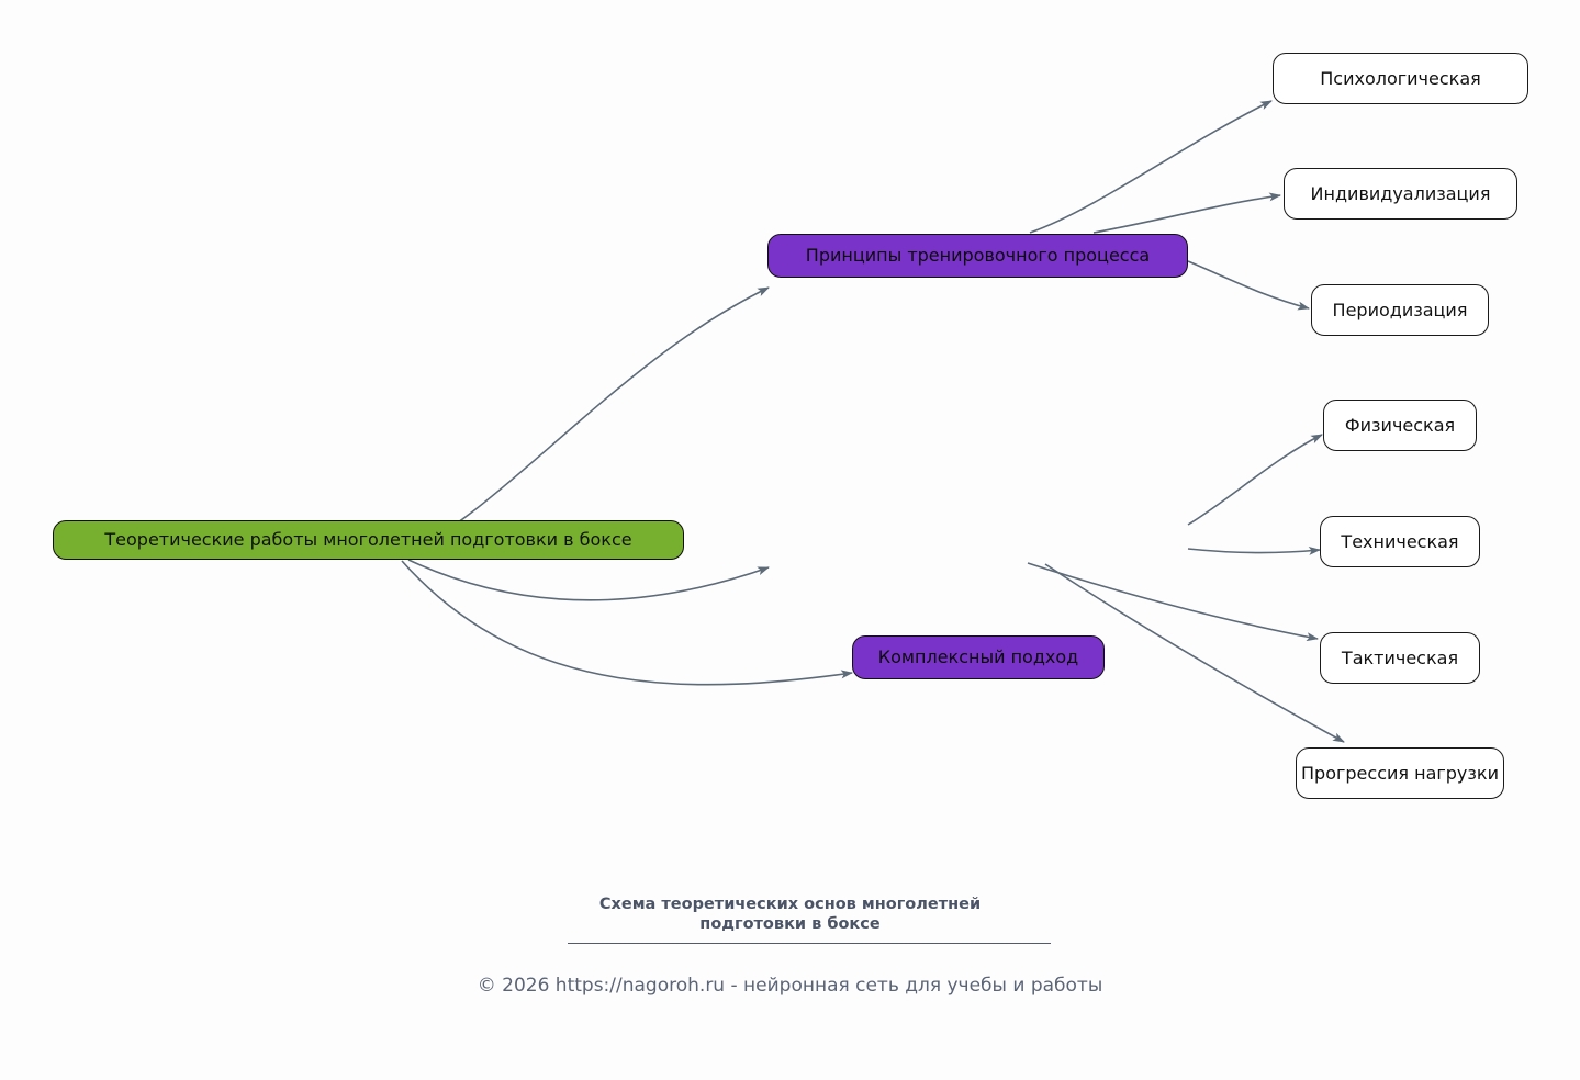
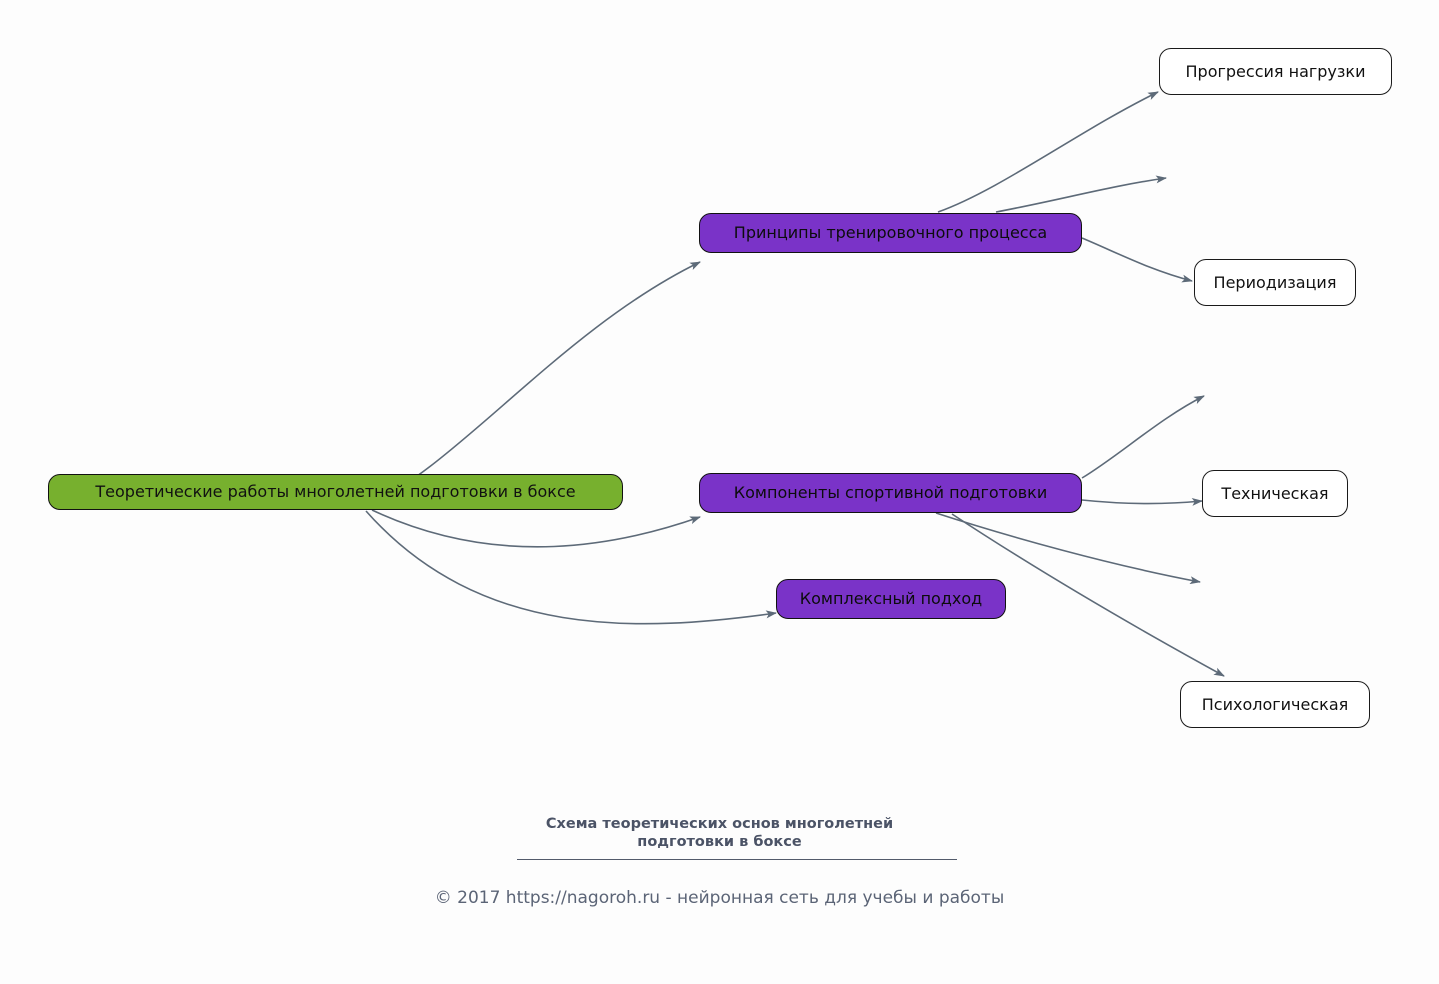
  Теоретические работы многолетней подготовки в боксе
  Принципы тренировочного процесса
+ Компоненты спортивной подготовки
  Комплексный подход
- Психологическая
+ Прогрессия нагрузки
- Индивидуализация
  Периодизация
- Физическая
  Техническая
- Тактическая
- Прогрессия нагрузки
+ Психологическая
  Схема теоретических основ многолетней
  подготовки в боксе
- © 2026 https://nagoroh.ru - нейронная сеть для учебы и работы
+ © 2017 https://nagoroh.ru - нейронная сеть для учебы и работы
